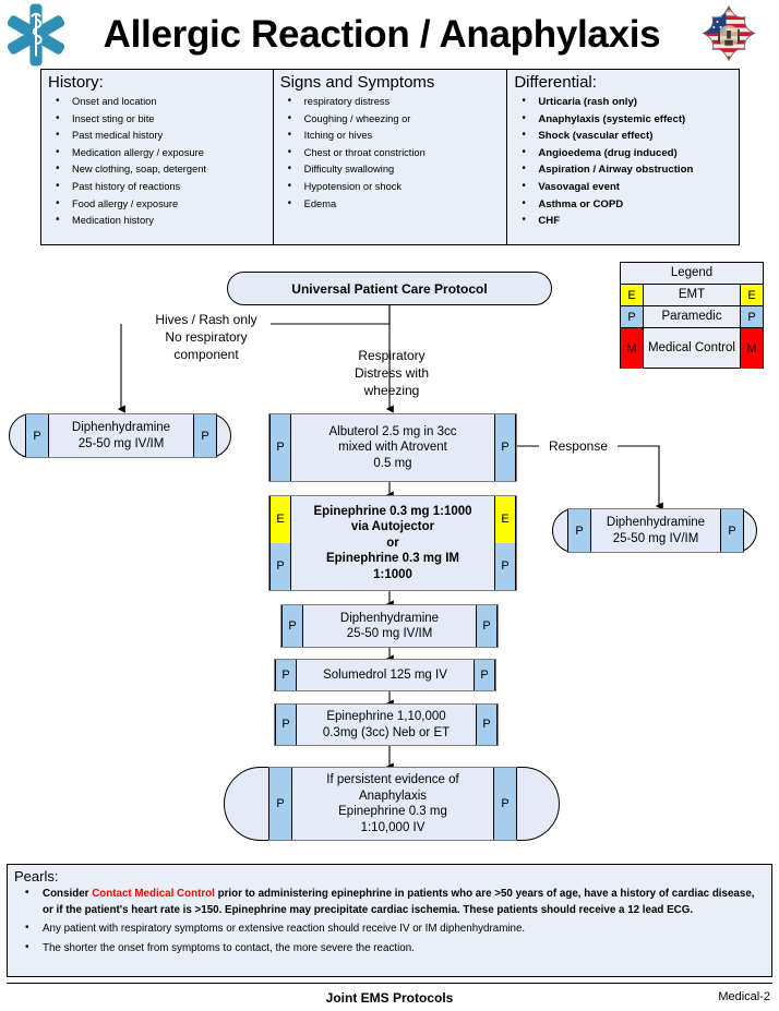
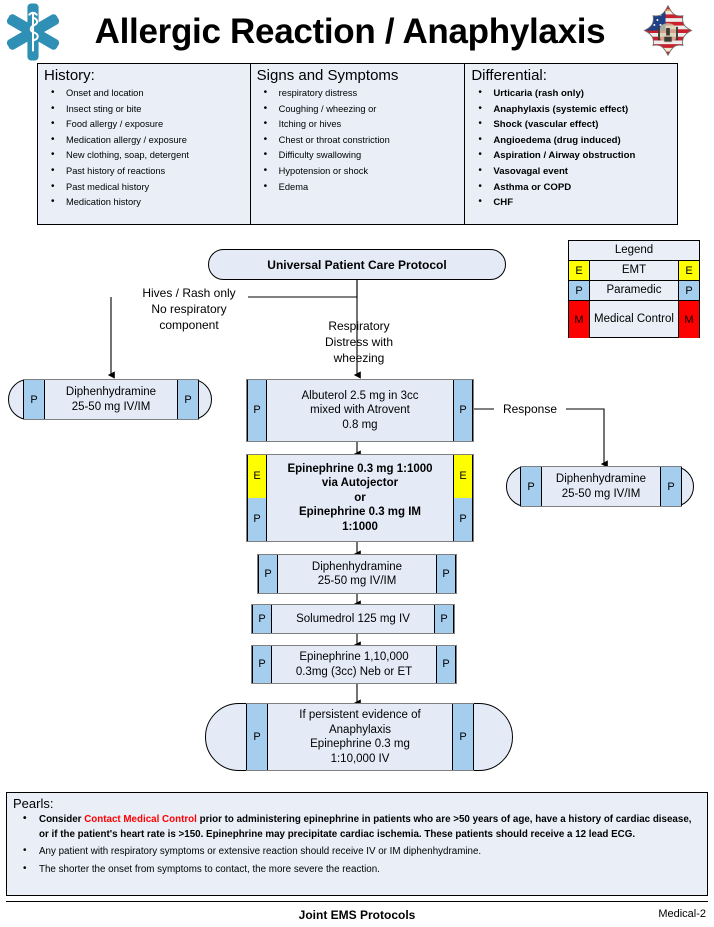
  Allergic Reaction / Anaphylaxis
  History:
  Onset and location
  Insect sting or bite
- Past medical history
+ Food allergy / exposure
  Medication allergy / exposure
  New clothing, soap, detergent
  Past history of reactions
- Food allergy / exposure
+ Past medical history
  Medication history
  Signs and Symptoms
  respiratory distress
  Coughing / wheezing or
  Itching or hives
  Chest or throat constriction
  Difficulty swallowing
  Hypotension or shock
  Edema
  Differential:
  Urticaria (rash only)
  Anaphylaxis (systemic effect)
  Shock (vascular effect)
  Angioedema (drug induced)
  Aspiration / Airway obstruction
  Vasovagal event
  Asthma or COPD
  CHF
  Legend
  E
  EMT
  E
  P
  Paramedic
  P
  M
  Medical Control
  M
  Universal Patient Care Protocol
  Hives / Rash only
  No respiratory
  component
  Respiratory
  Distress with
  wheezing
  Response
  P
  Diphenhydramine
  25-50 mg IV/IM
  P
  P
  Albuterol 2.5 mg in 3cc
  mixed with Atrovent
- 0.5 mg
+ 0.8 mg
  P
  E
  P
  Epinephrine 0.3 mg 1:1000
  via Autojector
  or
  Epinephrine 0.3 mg IM
  1:1000
  E
  P
  P
  Diphenhydramine
  25-50 mg IV/IM
  P
  P
  Diphenhydramine
  25-50 mg IV/IM
  P
  P
  Solumedrol 125 mg IV
  P
  P
  Epinephrine 1,10,000
  0.3mg (3cc) Neb or ET
  P
  P
  If persistent evidence of
  Anaphylaxis
  Epinephrine 0.3 mg
  1:10,000 IV
  P
  Pearls:
  Consider Contact Medical Control prior to administering epinephrine in patients who are >50 years of age, have a history of cardiac disease, or if the patient's heart rate is >150. Epinephrine may precipitate cardiac ischemia. These patients should receive a 12 lead ECG.
  Any patient with respiratory symptoms or extensive reaction should receive IV or IM diphenhydramine.
  The shorter the onset from symptoms to contact, the more severe the reaction.
  Joint EMS Protocols
  Medical-2
